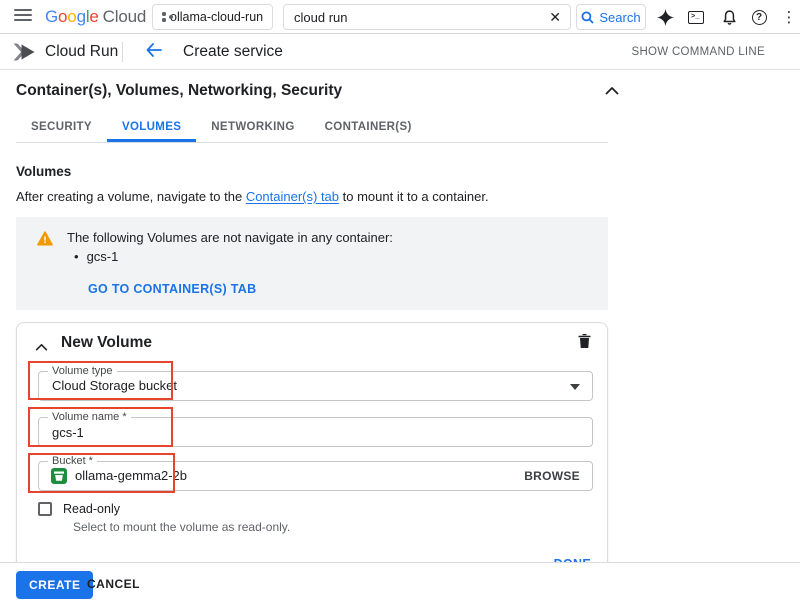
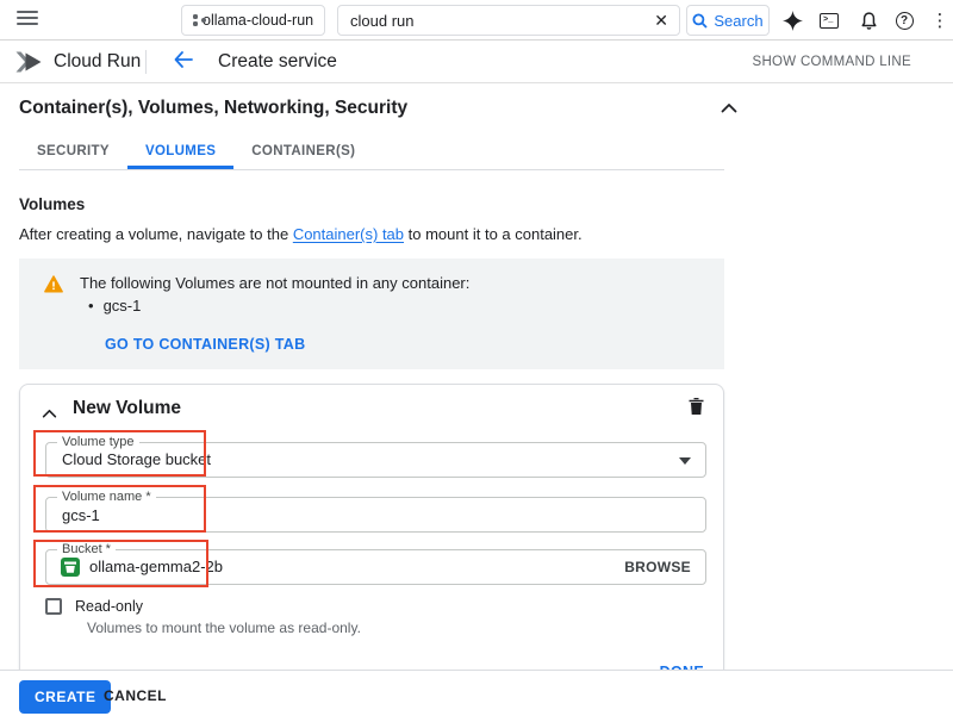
- Google Cloud
  ollama-cloud-run
  cloud run
  ✕
  Search
  >_
  ?
  ⋮
  Cloud Run
  Create service
  SHOW COMMAND LINE
  Container(s), Volumes, Networking, Security
  SECURITY
  VOLUMES
- NETWORKING
  CONTAINER(S)
  Volumes
  After creating a volume, navigate to the Container(s) tab to mount it to a container.
- The following Volumes are not navigate in any container:
+ The following Volumes are not mounted in any container:
  gcs-1
  GO TO CONTAINER(S) TAB
  New Volume
  Volume type
  Cloud Storage bucket
  Volume name *
  gcs-1
  Bucket *
  ollama-gemma2-2b
  BROWSE
  Read-only
- Select to mount the volume as read-only.
+ Volumes to mount the volume as read-only.
  CREATE
  CANCEL
